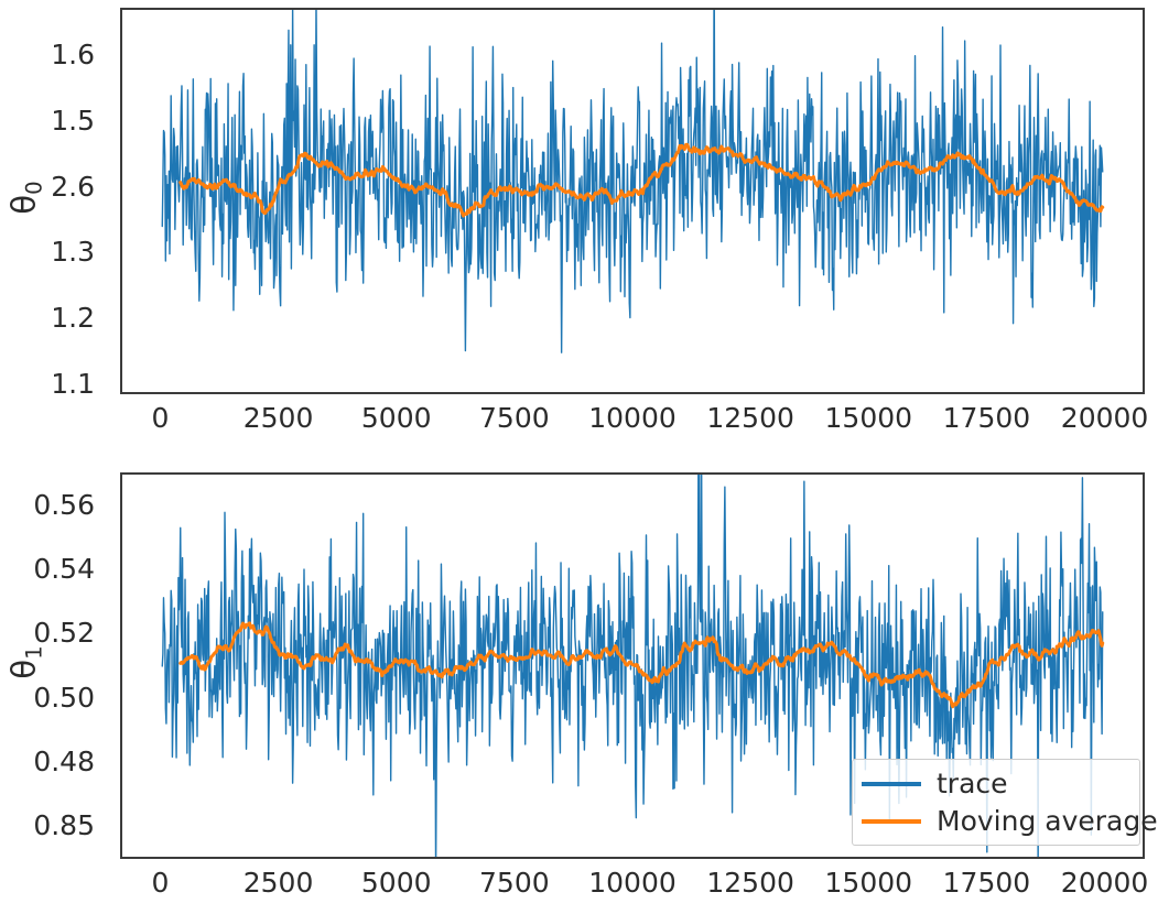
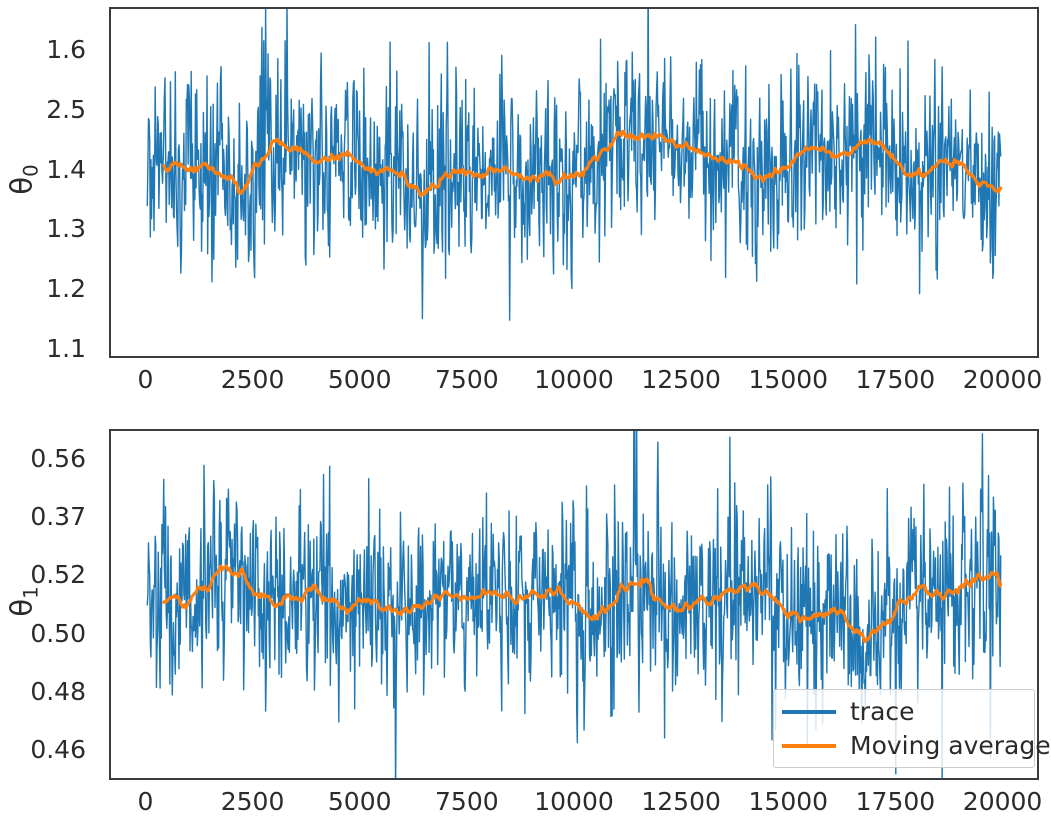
  1.1
  1.2
  1.3
- 2.6
+ 1.4
- 1.5
+ 2.5
  1.6
  0
  2500
  5000
  7500
  10000
  12500
  15000
  17500
  20000
- 0.85
+ 0.46
  0.48
  0.50
  0.52
- 0.54
+ 0.37
  0.56
  0
  2500
  5000
  7500
  10000
  12500
  15000
  17500
  20000
  trace
  Moving average
